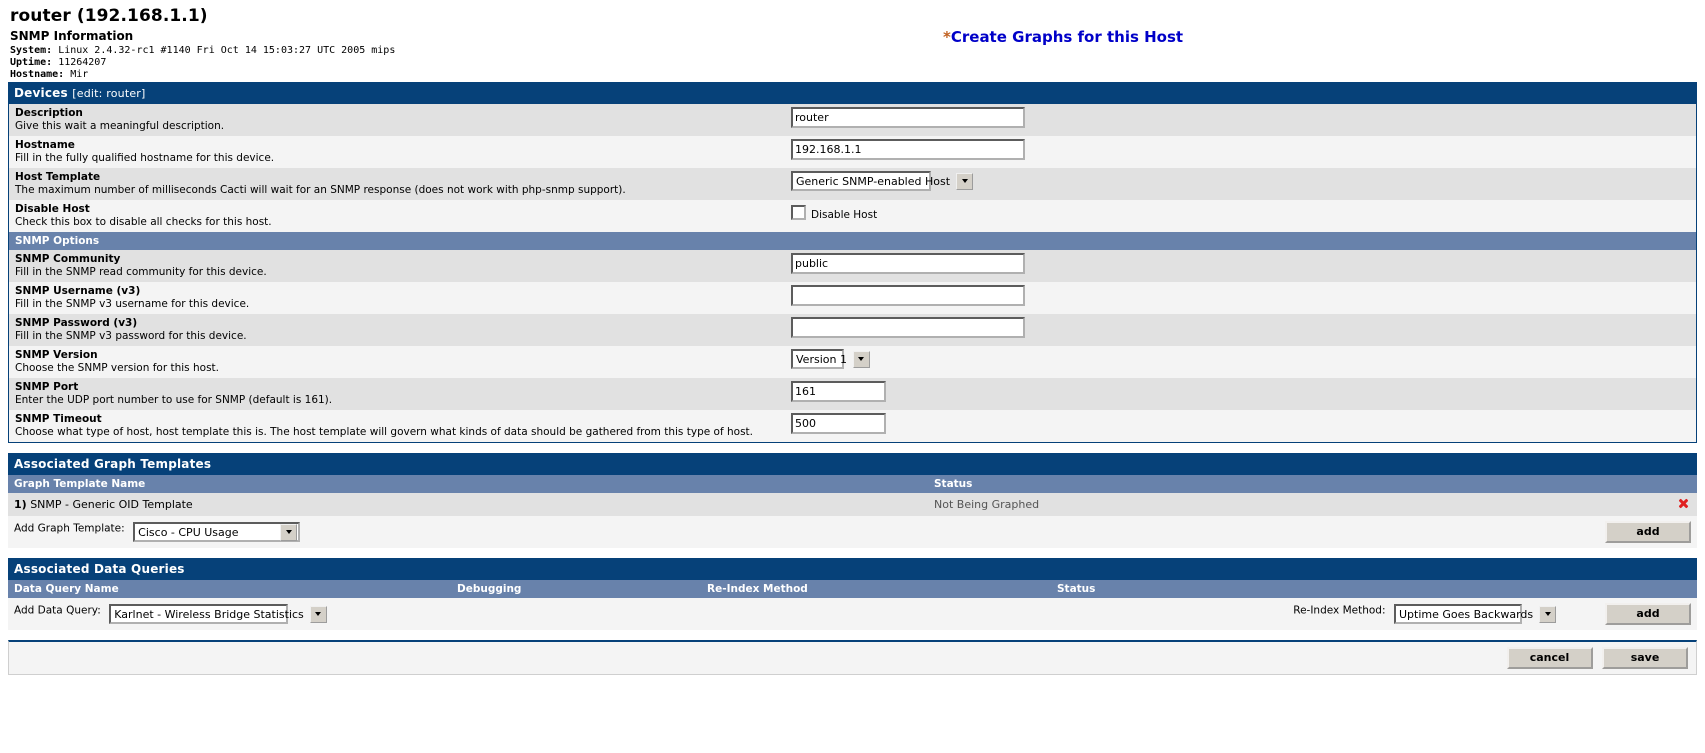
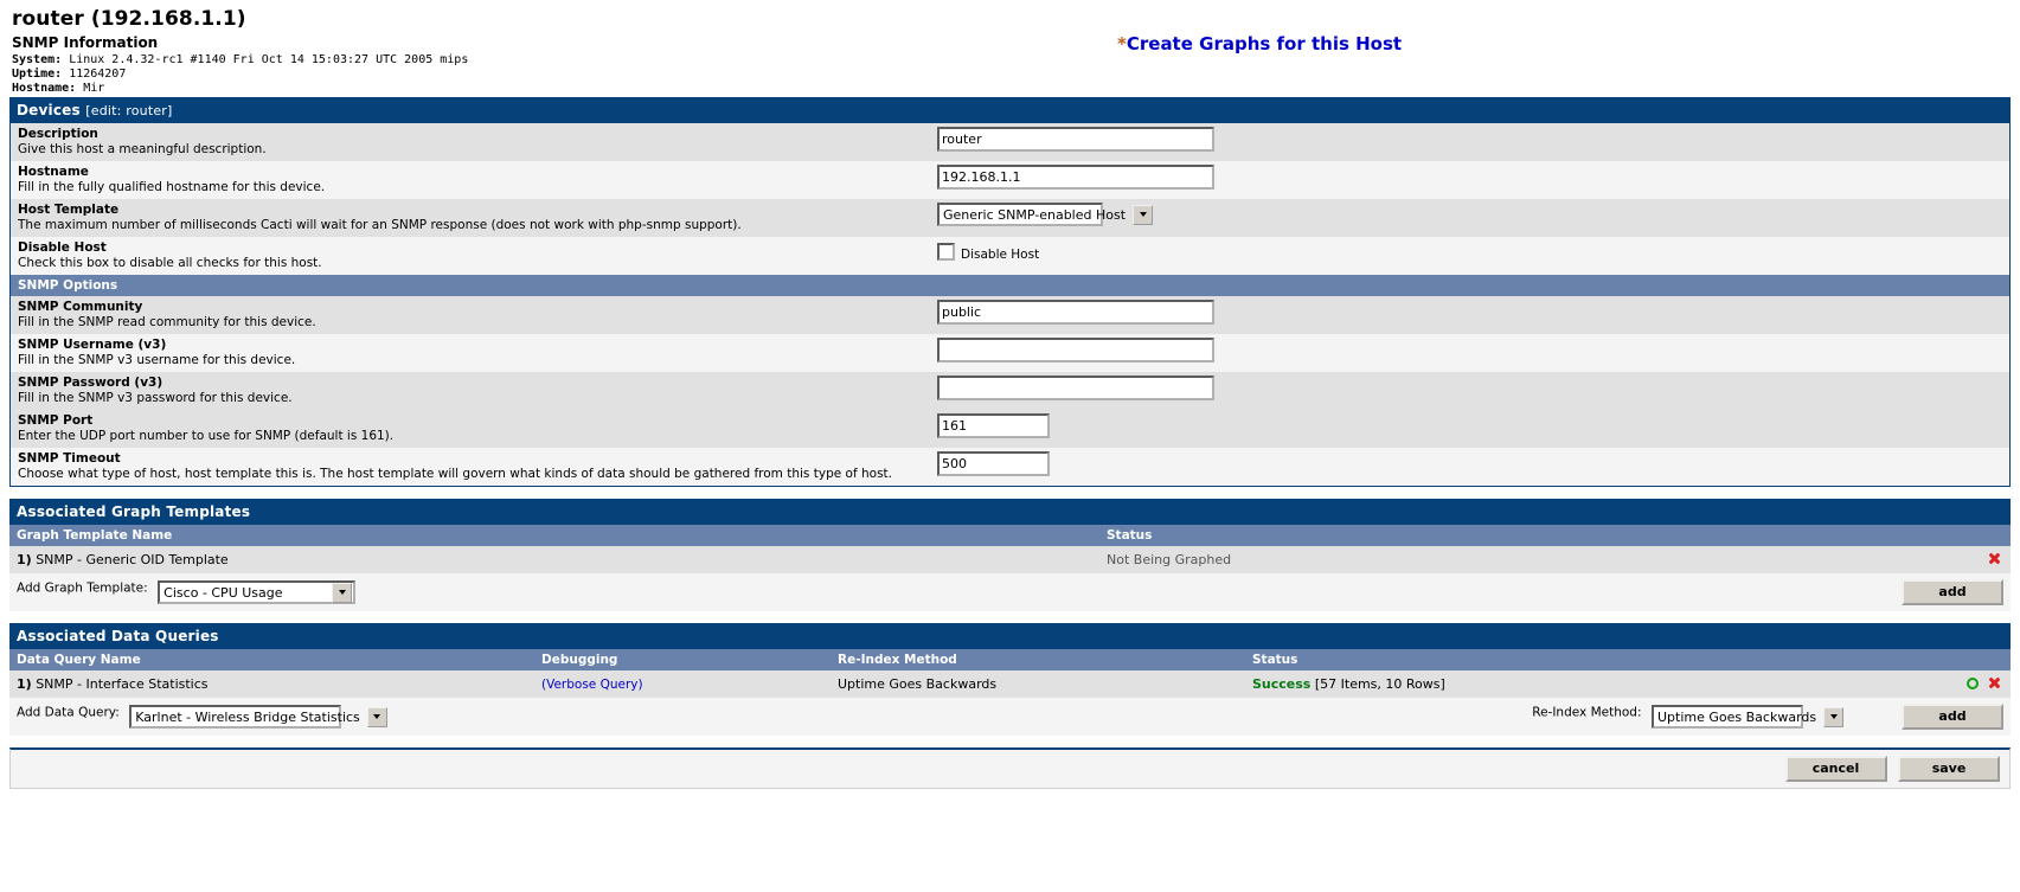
  router (192.168.1.1)
  SNMP Information
  System: Linux 2.4.32-rc1 #1140 Fri Oct 14 15:03:27 UTC 2005 mips
  Uptime: 11264207
  Hostname: Mir
  *Create Graphs for this Host
  Devices [edit: router]
- Description Give this wait a meaningful description.	router
+ Description Give this host a meaningful description.	router
  Hostname Fill in the fully qualified hostname for this device.	192.168.1.1
  Host Template The maximum number of milliseconds Cacti will wait for an SNMP response (does not work with php-snmp support).	Generic SNMP-enabled Host
  Disable Host Check this box to disable all checks for this host.	Disable Host
  SNMP Options
  SNMP Community Fill in the SNMP read community for this device.	public
  SNMP Username (v3) Fill in the SNMP v3 username for this device.
  SNMP Password (v3) Fill in the SNMP v3 password for this device.
- SNMP Version Choose the SNMP version for this host.	Version 1
  SNMP Port Enter the UDP port number to use for SNMP (default is 161).	161
  SNMP Timeout Choose what type of host, host template this is. The host template will govern what kinds of data should be gathered from this type of host.	500
  Associated Graph Templates
  Graph Template Name	Status
  1) SNMP - Generic OID Template	Not Being Graphed
  Add Graph Template: Cisco - CPU Usage	add
  Associated Data Queries
  Data Query Name	Debugging	Re-Index Method	Status
+ 1) SNMP - Interface Statistics	(Verbose Query)	Uptime Goes Backwards	Success [57 Items, 10 Rows]
  Add Data Query: Karlnet - Wireless Bridge Statistics	Re-Index Method: Uptime Goes Backwards	add
  cancel save
